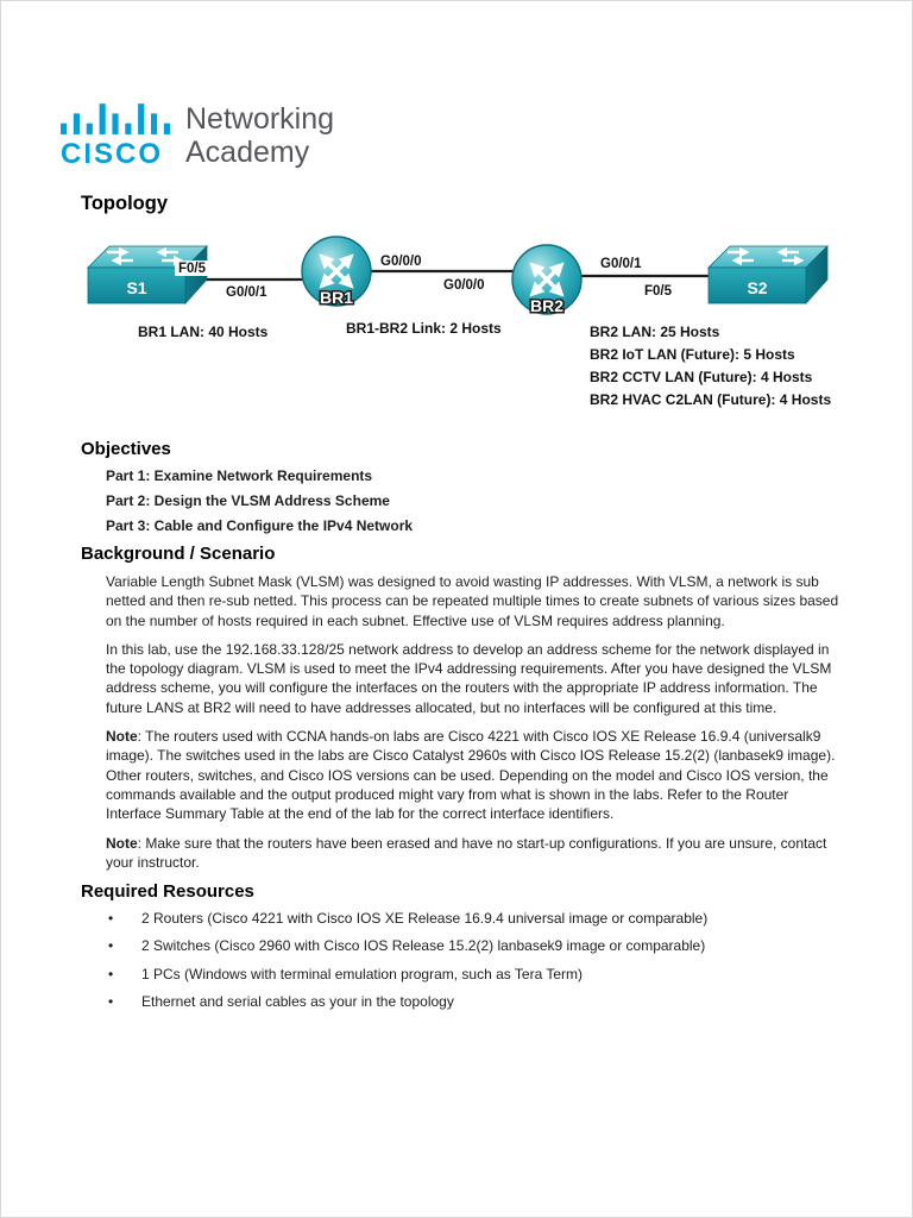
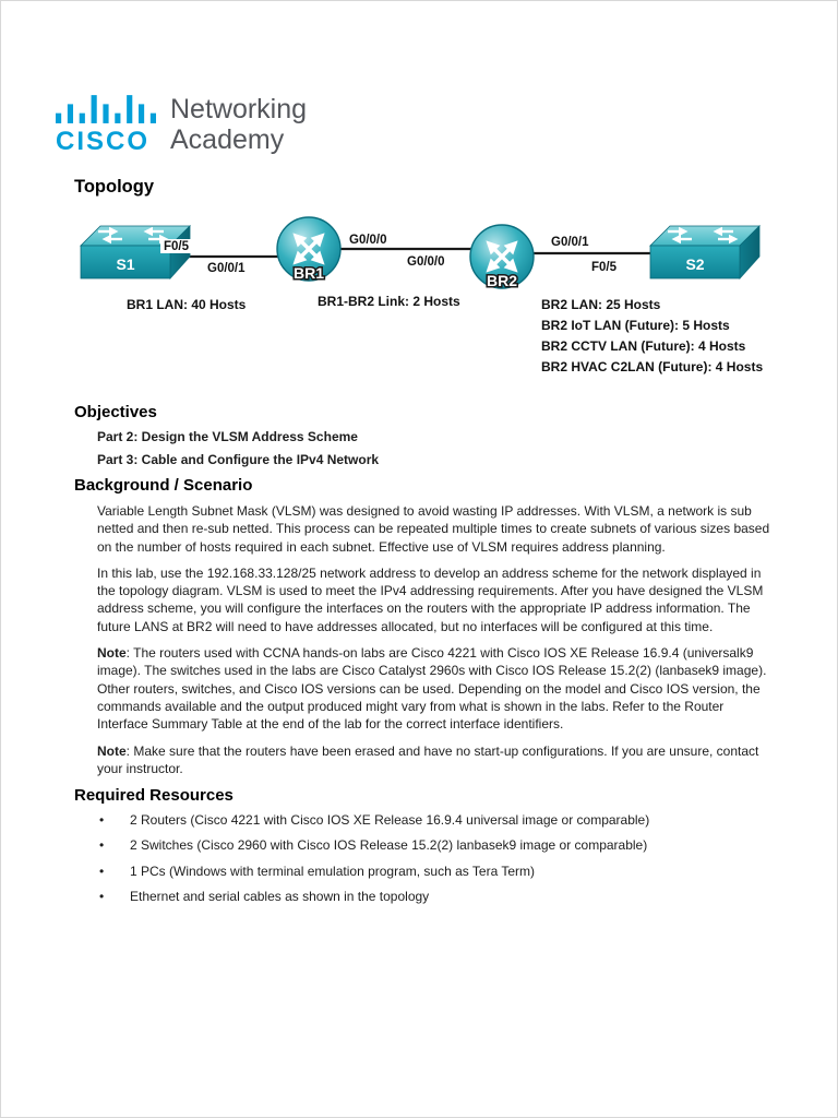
  CISCO
  Networking
  Academy
  Topology
  S1
  S2
  BR1
  BR2
  F0/5
  G0/0/1
  G0/0/0
  G0/0/0
  G0/0/1
  F0/5
  BR1 LAN: 40 Hosts
  BR1-BR2 Link: 2 Hosts
  BR2 LAN: 25 Hosts
  BR2 IoT LAN (Future): 5 Hosts
  BR2 CCTV LAN (Future): 4 Hosts
  BR2 HVAC C2LAN (Future): 4 Hosts
  Objectives
- Part 1: Examine Network Requirements
  Part 2: Design the VLSM Address Scheme
  Part 3: Cable and Configure the IPv4 Network
  Background / Scenario
  Variable Length Subnet Mask (VLSM) was designed to avoid wasting IP addresses. With VLSM, a network is sub netted and then re-sub netted. This process can be repeated multiple times to create subnets of various sizes based on the number of hosts required in each subnet. Effective use of VLSM requires address planning.
  In this lab, use the 192.168.33.128/25 network address to develop an address scheme for the network displayed in the topology diagram. VLSM is used to meet the IPv4 addressing requirements. After you have designed the VLSM address scheme, you will configure the interfaces on the routers with the appropriate IP address information. The future LANS at BR2 will need to have addresses allocated, but no interfaces will be configured at this time.
  Note: The routers used with CCNA hands-on labs are Cisco 4221 with Cisco IOS XE Release 16.9.4 (universalk9 image). The switches used in the labs are Cisco Catalyst 2960s with Cisco IOS Release 15.2(2) (lanbasek9 image). Other routers, switches, and Cisco IOS versions can be used. Depending on the model and Cisco IOS version, the commands available and the output produced might vary from what is shown in the labs. Refer to the Router Interface Summary Table at the end of the lab for the correct interface identifiers.
  Note: Make sure that the routers have been erased and have no start-up configurations. If you are unsure, contact your instructor.
  Required Resources
  2 Routers (Cisco 4221 with Cisco IOS XE Release 16.9.4 universal image or comparable)
  2 Switches (Cisco 2960 with Cisco IOS Release 15.2(2) lanbasek9 image or comparable)
  1 PCs (Windows with terminal emulation program, such as Tera Term)
- Ethernet and serial cables as your in the topology
+ Ethernet and serial cables as shown in the topology
